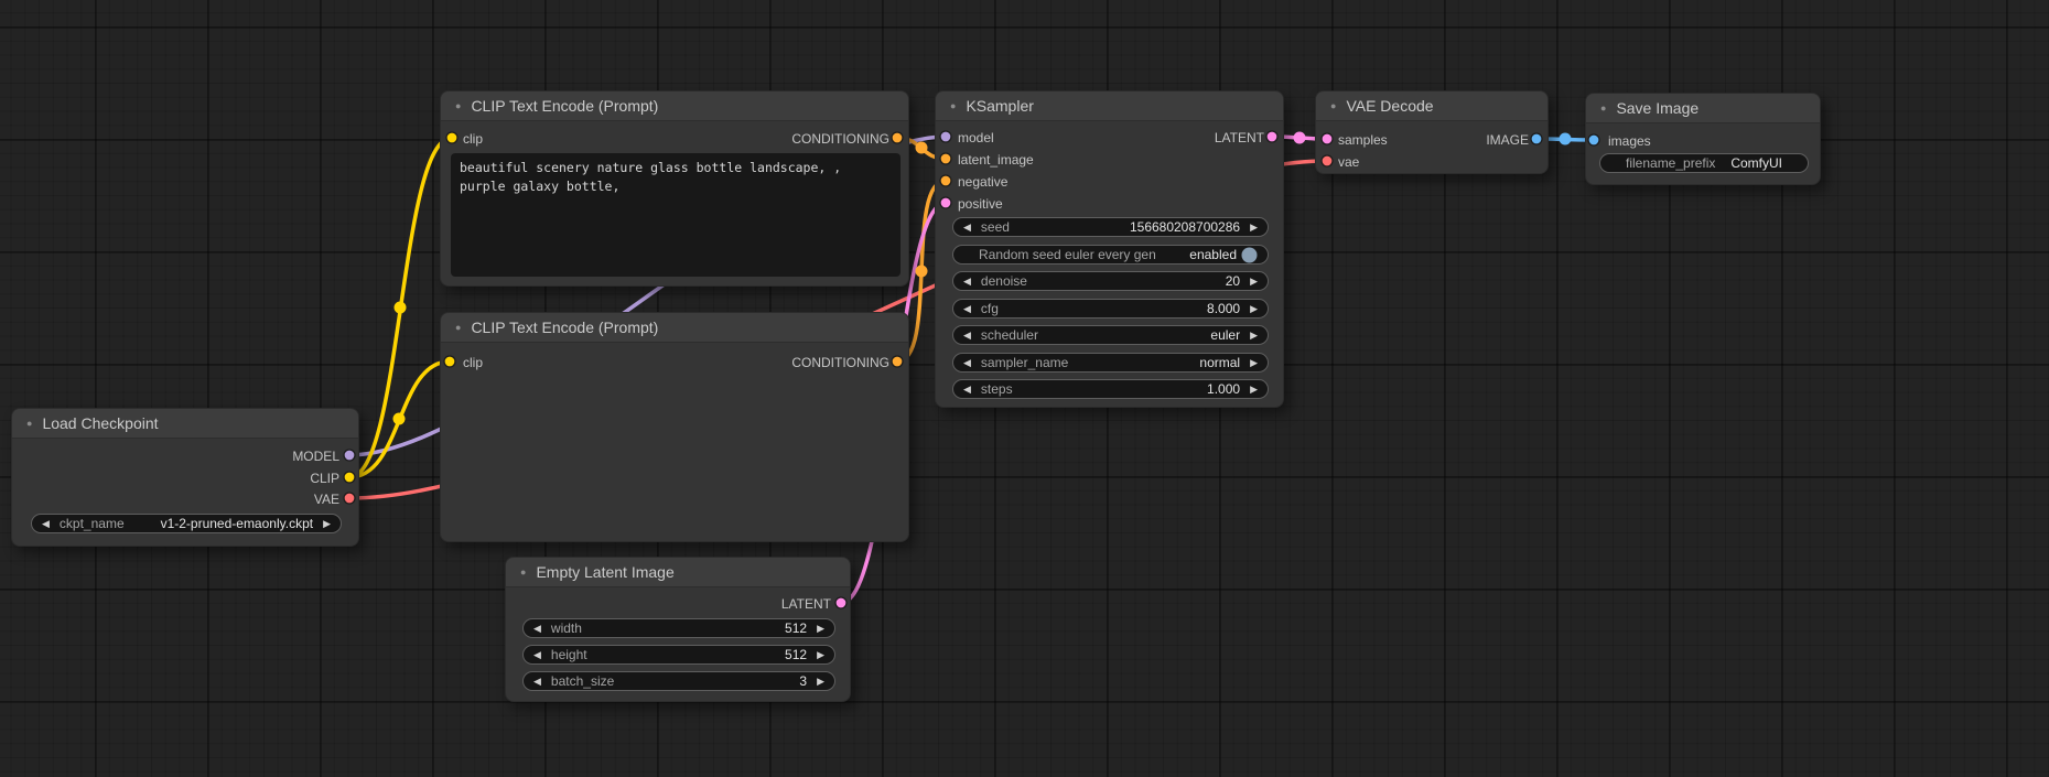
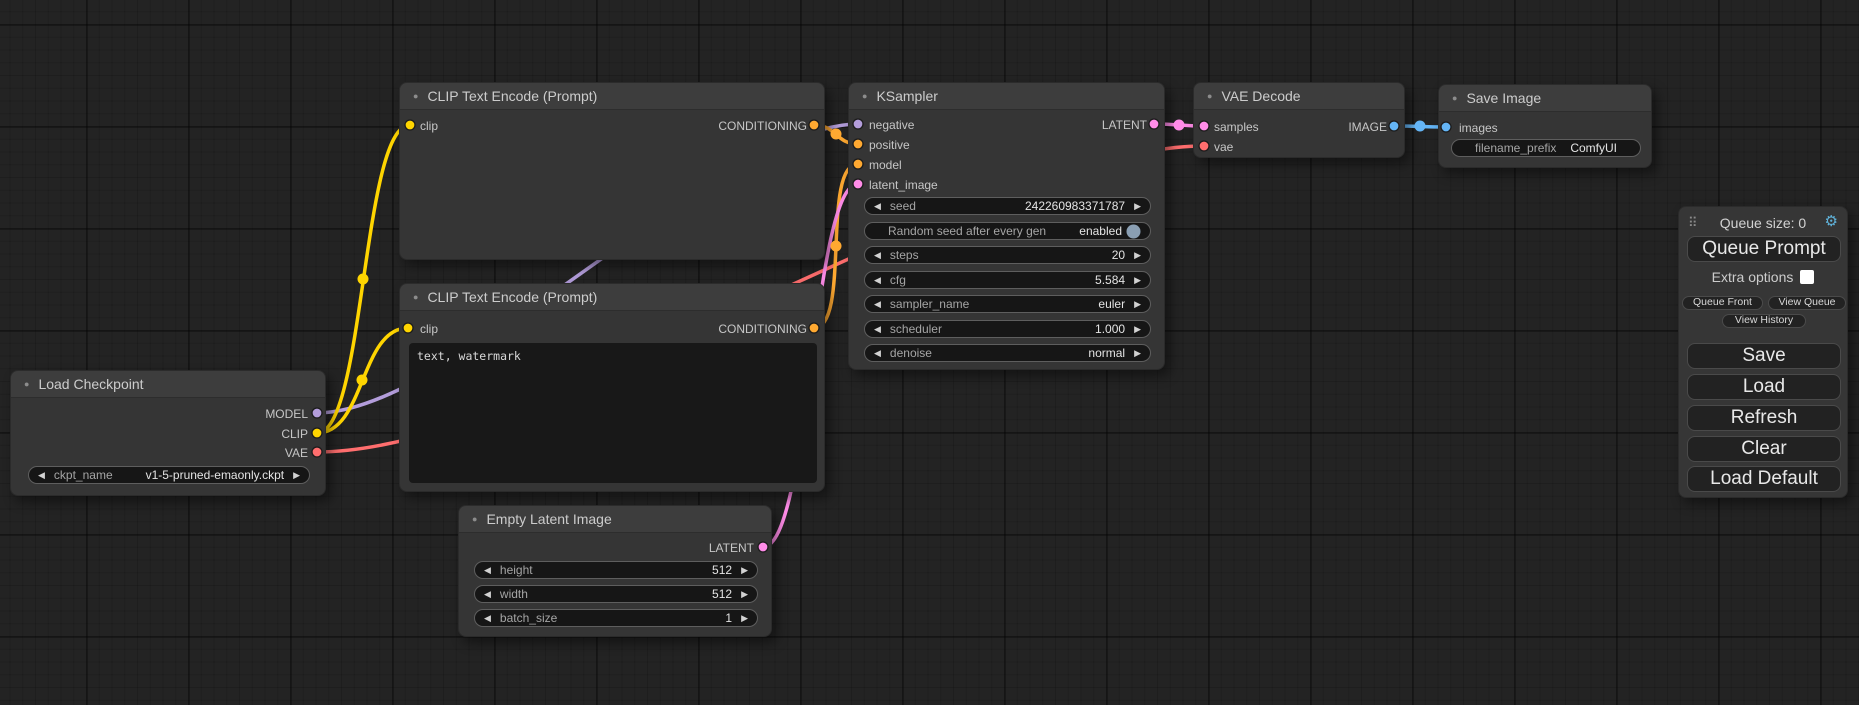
  ●
  Load Checkpoint
  MODEL
  CLIP
  VAE
  ◀
  ckpt_name
- v1-2-pruned-emaonly.ckpt
+ v1-5-pruned-emaonly.ckpt
  ▶
  ●
  CLIP Text Encode (Prompt)
  clip
  CONDITIONING
- beautiful scenery nature glass bottle landscape, , purple galaxy bottle,
  ●
  CLIP Text Encode (Prompt)
  clip
  CONDITIONING
+ text, watermark
  ●
  Empty Latent Image
  LATENT
  ◀
- width
+ height
  512
  ▶
  ◀
- height
+ width
  512
  ▶
  ◀
  batch_size
- 3
+ 1
  ▶
  ●
  KSampler
- model
+ negative
- latent_image
+ positive
- negative
+ model
- positive
+ latent_image
  LATENT
  ◀
  seed
- 156680208700286
+ 242260983371787
  ▶
- Random seed euler every gen
+ Random seed after every gen
  enabled
  ◀
- denoise
+ steps
  20
  ▶
  ◀
  cfg
- 8.000
+ 5.584
  ▶
  ◀
- scheduler
+ sampler_name
  euler
  ▶
  ◀
- sampler_name
+ scheduler
- normal
+ 1.000
  ▶
  ◀
- steps
+ denoise
- 1.000
+ normal
  ▶
  ●
  VAE Decode
  samples
  vae
  IMAGE
  ●
  Save Image
  images
  filename_prefix
  ComfyUI
+ ⠿
+ Queue size: 0
+ ⚙
+ Queue Prompt
+ Extra options
+ Queue Front
+ View Queue
+ View History
+ Save
+ Load
+ Refresh
+ Clear
+ Load Default
